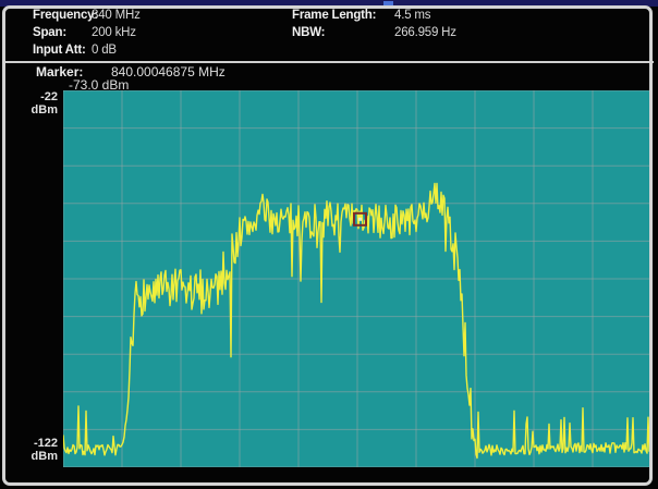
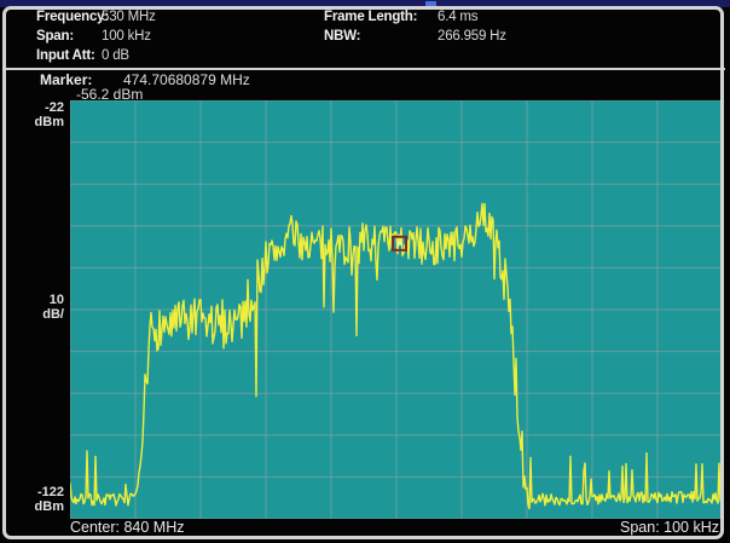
  Frequency:
- 840 MHz
+ 530 MHz
  Span:
- 200 kHz
+ 100 kHz
  Input Att:
  0 dB
  Frame Length:
- 4.5 ms
+ 6.4 ms
  NBW:
  266.959 Hz
  Marker:
- 840.00046875 MHz
+ 474.70680879 MHz
- -73.0 dBm
+ -56.2 dBm
  -22
  dBm
+ 10
+ dB/
  -122
  dBm
+ Center: 840 MHz
+ Span: 100 kHz
